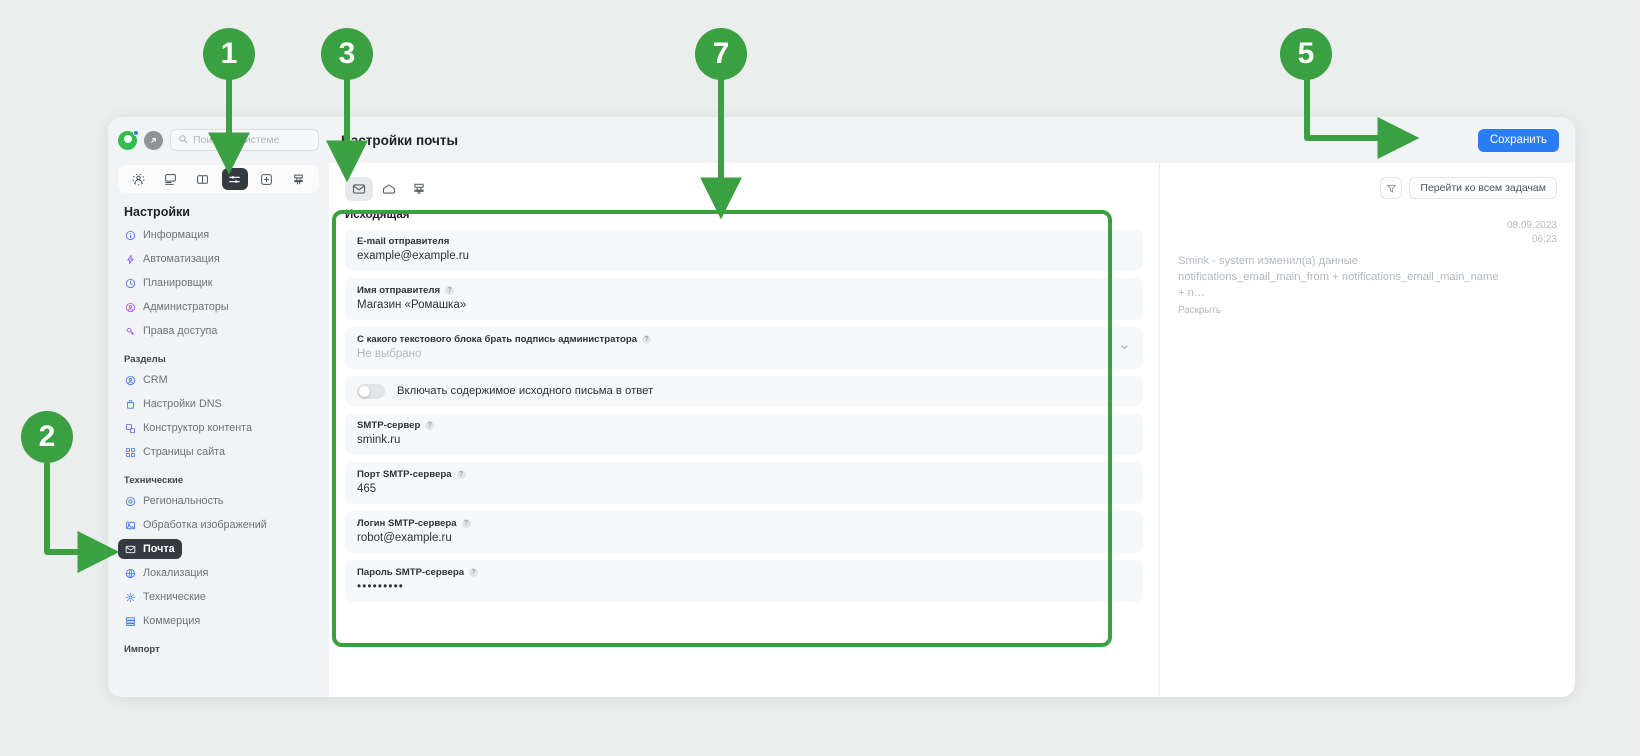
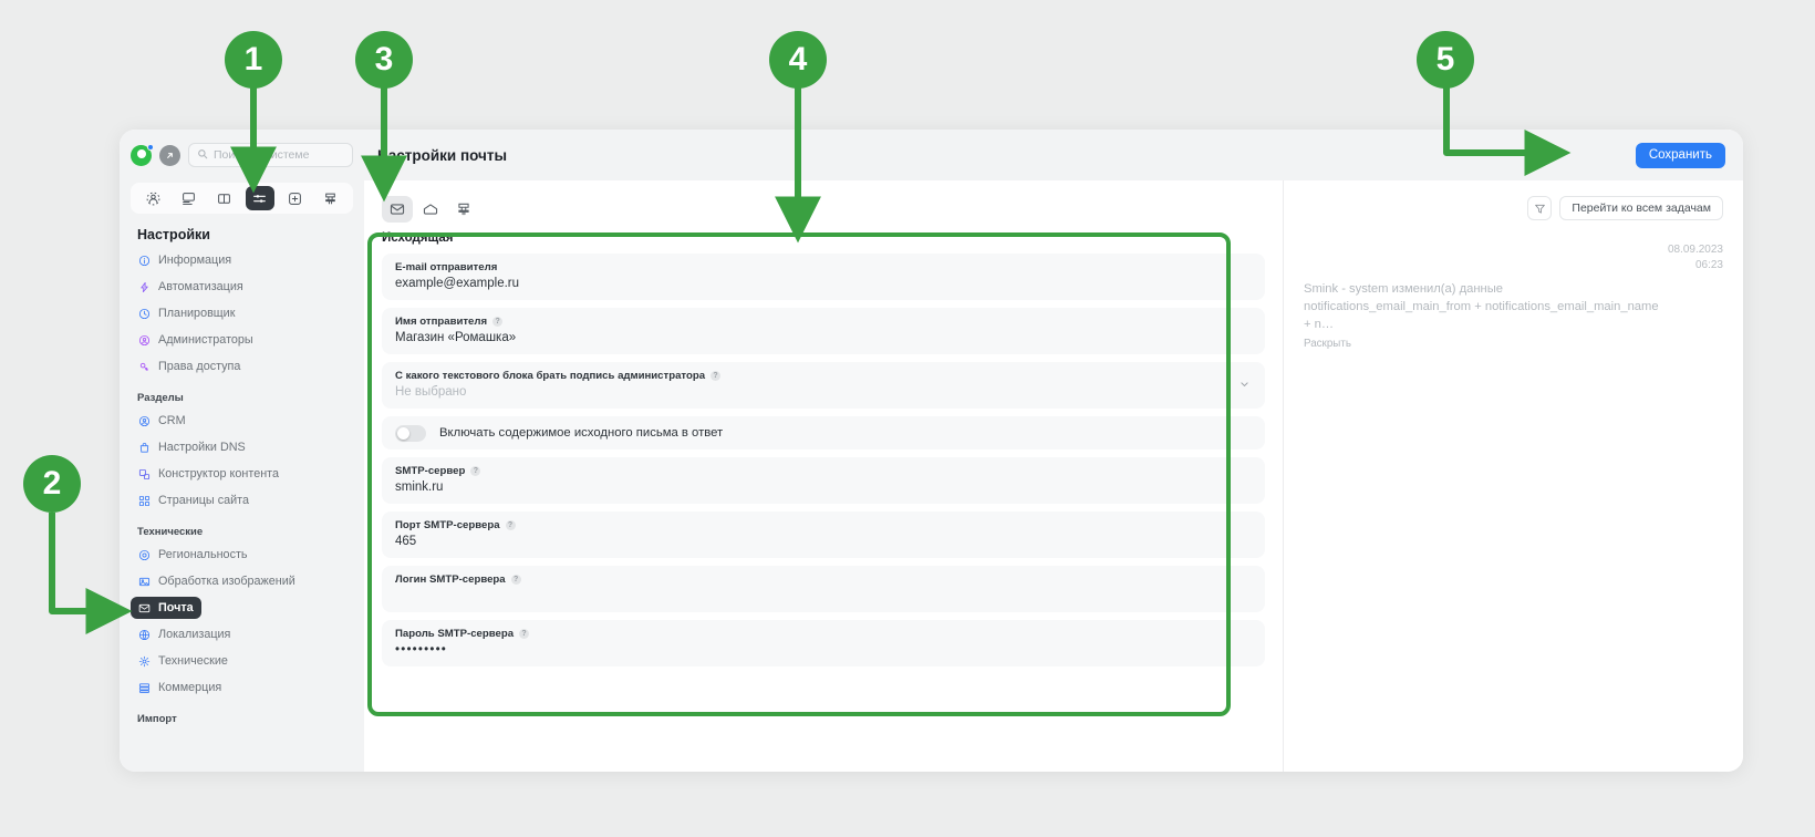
  Поиско системе
  астройки почты
  Сохранить
  Настройки
  Информация
  Автоматизация
  Планировщик
  Администраторы
  Права доступа
  Разделы
  CRM
  Настройки DNS
  Конструктор контента
  Страницы сайта
  Технические
  Региональность
  Обработка изображений
  Почта
  Локализация
  Технические
  Коммерция
  Импорт
  Исходящая
  E-mail отправителя
  example@example.ru
  Имя отправителя
  Магазин «Ромашка»
  С какого текстового блока брать подпись администратора
  Не выбрано
  Включать содержимое исходного письма в ответ
  SMTP-сервер
  smink.ru
  Порт SMTP-сервера
  465
  Логин SMTP-сервера
- robot@example.ru
  Пароль SMTP-сервера
  •••••••••
  Перейти ко всем задачам
  08.09.2023
  06:23
  Smink - system изменил(а) данные notifications_email_main_from + notifications_email_main_name + n…
  Раскрыть
  1
  2
  3
- 7
+ 4
  5
